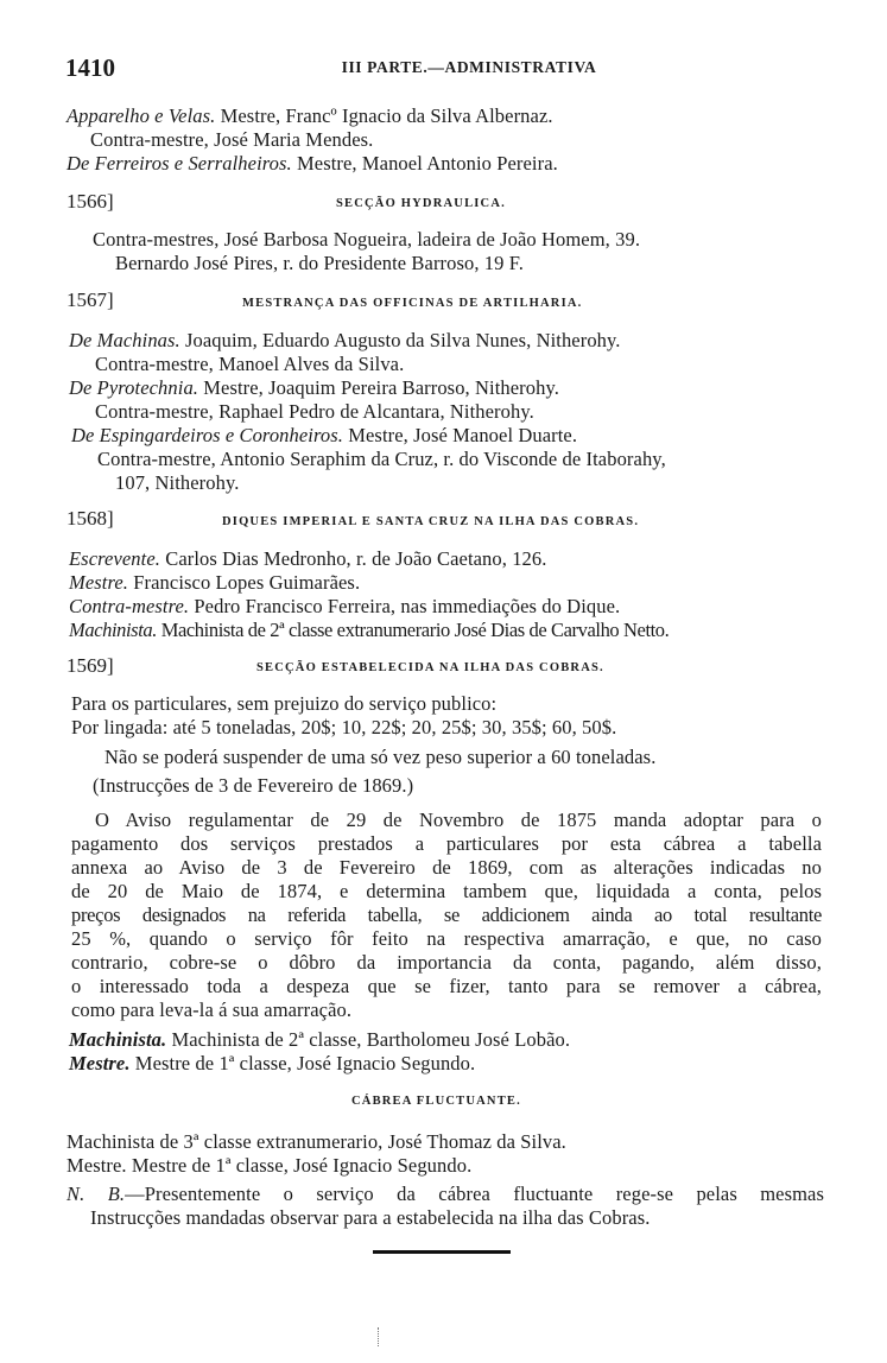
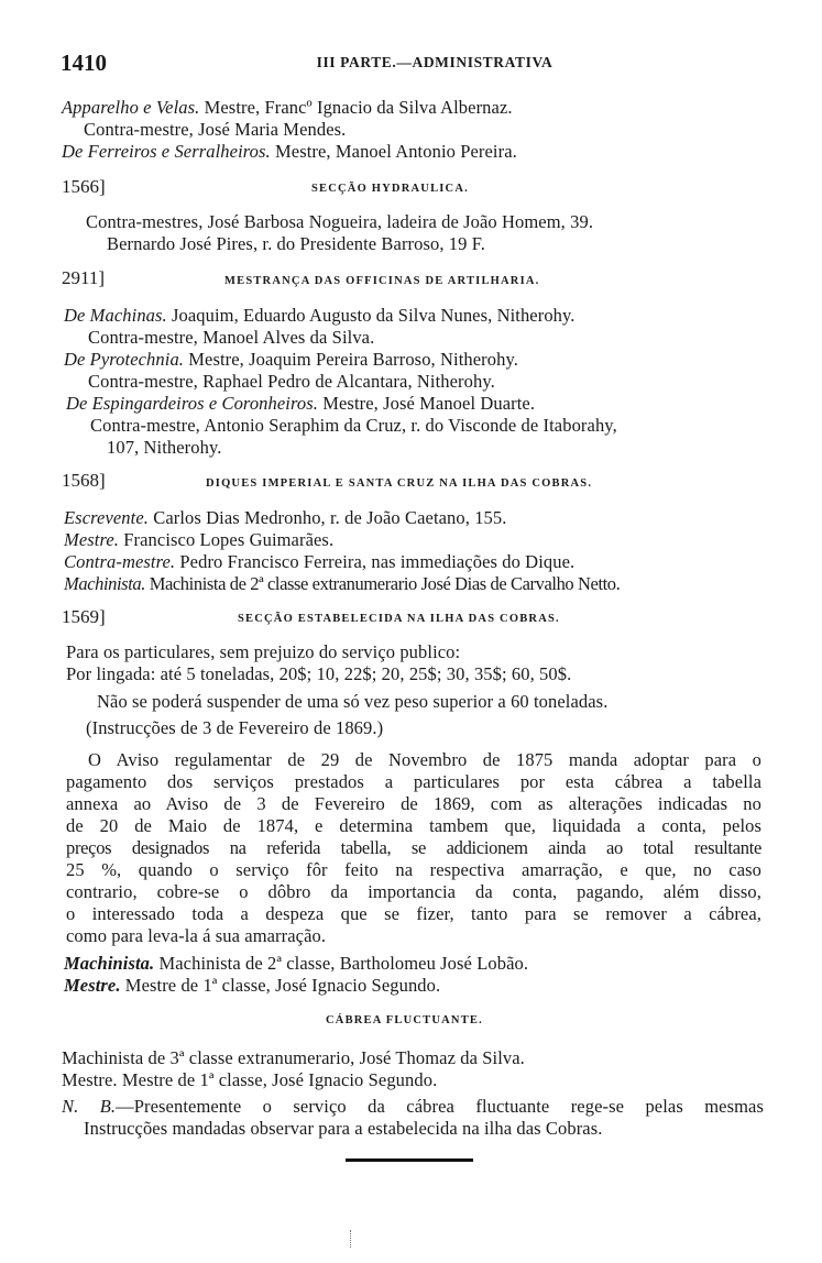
  1410
  III PARTE.—ADMINISTRATIVA
  Apparelho e Velas. Mestre, Francº Ignacio da Silva Albernaz.
  Contra-mestre, José Maria Mendes.
  De Ferreiros e Serralheiros. Mestre, Manoel Antonio Pereira.
  1566]
  SECÇÃO HYDRAULICA.
  Contra-mestres, José Barbosa Nogueira, ladeira de João Homem, 39.
  Bernardo José Pires, r. do Presidente Barroso, 19 F.
- 1567]
+ 2911]
  MESTRANÇA DAS OFFICINAS DE ARTILHARIA.
  De Machinas. Joaquim, Eduardo Augusto da Silva Nunes, Nitherohy.
  Contra-mestre, Manoel Alves da Silva.
  De Pyrotechnia. Mestre, Joaquim Pereira Barroso, Nitherohy.
  Contra-mestre, Raphael Pedro de Alcantara, Nitherohy.
  De Espingardeiros e Coronheiros. Mestre, José Manoel Duarte.
  Contra-mestre, Antonio Seraphim da Cruz, r. do Visconde de Itaborahy,
  107, Nitherohy.
  1568]
  DIQUES IMPERIAL E SANTA CRUZ NA ILHA DAS COBRAS.
- Escrevente. Carlos Dias Medronho, r. de João Caetano, 126.
+ Escrevente. Carlos Dias Medronho, r. de João Caetano, 155.
  Mestre. Francisco Lopes Guimarães.
  Contra-mestre. Pedro Francisco Ferreira, nas immediações do Dique.
  Machinista. Machinista de 2ª classe extranumerario José Dias de Carvalho Netto.
  1569]
  SECÇÃO ESTABELECIDA NA ILHA DAS COBRAS.
  Para os particulares, sem prejuizo do serviço publico:
  Por lingada: até 5 toneladas, 20$; 10, 22$; 20, 25$; 30, 35$; 60, 50$.
  Não se poderá suspender de uma só vez peso superior a 60 toneladas.
  (Instrucções de 3 de Fevereiro de 1869.)
  O Aviso regulamentar de 29 de Novembro de 1875 manda adoptar para o
  pagamento dos serviços prestados a particulares por esta cábrea a tabella
  annexa ao Aviso de 3 de Fevereiro de 1869, com as alterações indicadas no
  de 20 de Maio de 1874, e determina tambem que, liquidada a conta, pelos
  preços designados na referida tabella, se addicionem ainda ao total resultante
  25 %, quando o serviço fôr feito na respectiva amarração, e que, no caso
  contrario, cobre-se o dôbro da importancia da conta, pagando, além disso,
  o interessado toda a despeza que se fizer, tanto para se remover a cábrea,
  como para leva-la á sua amarração.
  Machinista. Machinista de 2ª classe, Bartholomeu José Lobão.
  Mestre. Mestre de 1ª classe, José Ignacio Segundo.
  CÁBREA FLUCTUANTE.
  Machinista de 3ª classe extranumerario, José Thomaz da Silva.
  Mestre. Mestre de 1ª classe, José Ignacio Segundo.
  N. B.—Presentemente o serviço da cábrea fluctuante rege-se pelas mesmas
  Instrucções mandadas observar para a estabelecida na ilha das Cobras.
